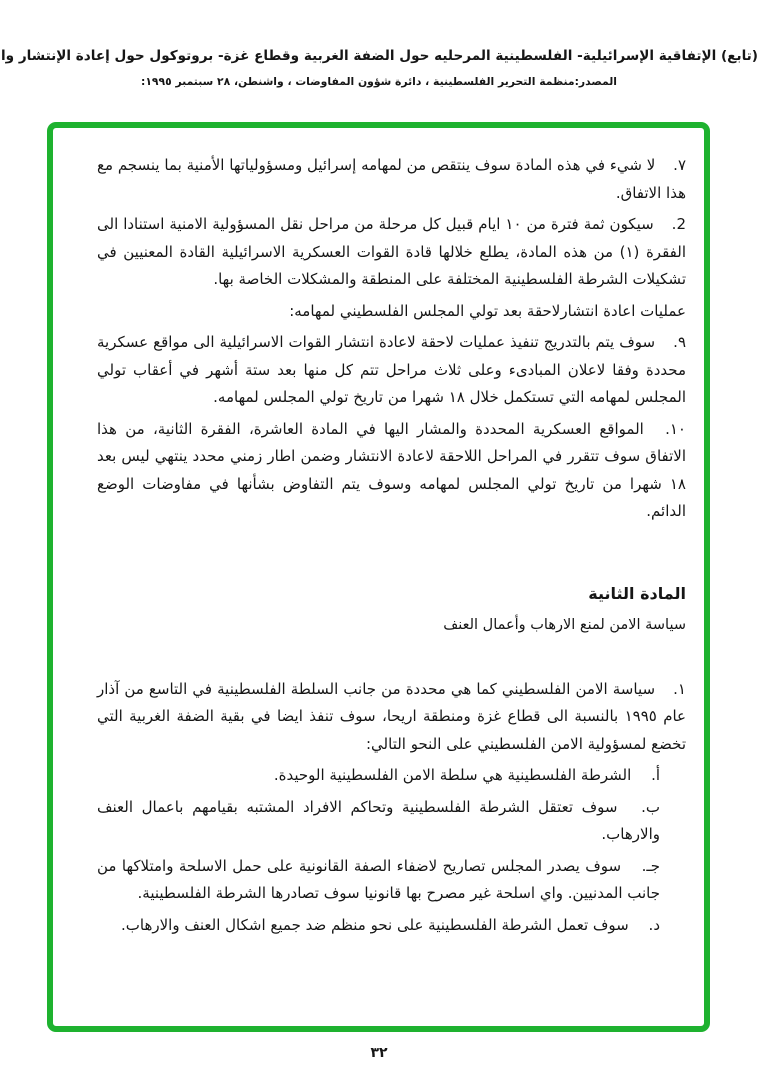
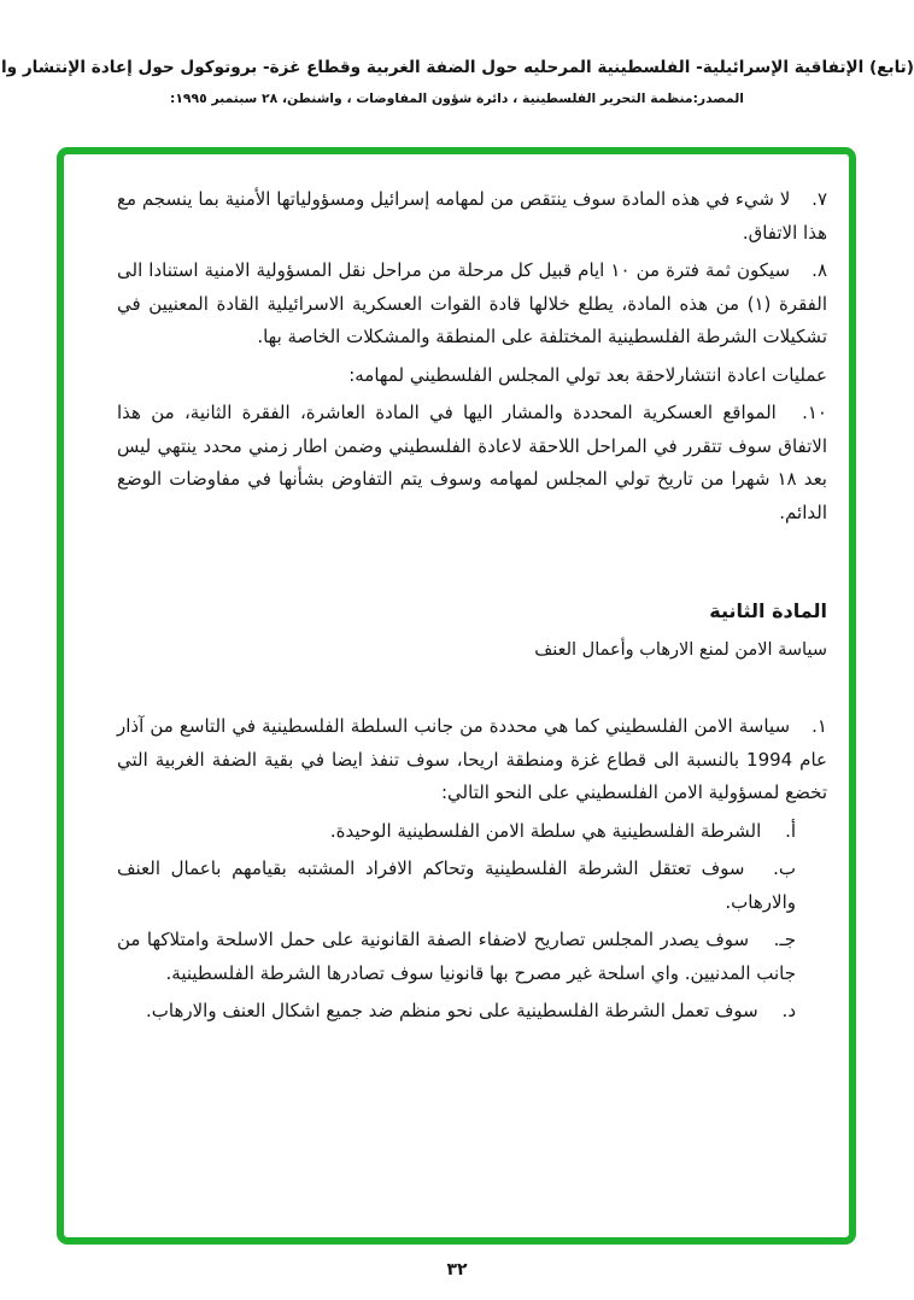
  (تابع) الإتفاقية الإسرائيلية- الفلسطينية المرحليه حول الضفة الغربية وقطاع غزة- بروتوكول حول إعادة الإنتشار وا
  المصدر:منظمة التحرير الفلسطينية ، دائرة شؤون المفاوضات ، واشنطن، ٢٨ سبتمبر ١٩٩٥:
  ٧. لا شيء في هذه المادة سوف ينتقص من لمهامه إسرائيل ومسؤولياتها الأمنية بما ينسجم مع هذا الاتفاق.
- 2. سيكون ثمة فترة من ١٠ ايام قبيل كل مرحلة من مراحل نقل المسؤولية الامنية استنادا الى الفقرة (١) من هذه المادة، يطلع خلالها قادة القوات العسكرية الاسرائيلية القادة المعنيين في تشكيلات الشرطة الفلسطينية المختلفة على المنطقة والمشكلات الخاصة بها.
+ ٨. سيكون ثمة فترة من ١٠ ايام قبيل كل مرحلة من مراحل نقل المسؤولية الامنية استنادا الى الفقرة (١) من هذه المادة، يطلع خلالها قادة القوات العسكرية الاسرائيلية القادة المعنيين في تشكيلات الشرطة الفلسطينية المختلفة على المنطقة والمشكلات الخاصة بها.
  عمليات اعادة انتشارلاحقة بعد تولي المجلس الفلسطيني لمهامه:
- ٩. سوف يتم بالتدريج تنفيذ عمليات لاحقة لاعادة انتشار القوات الاسرائيلية الى مواقع عسكرية محددة وفقا لاعلان المبادىء وعلى ثلاث مراحل تتم كل منها بعد ستة أشهر في أعقاب تولي المجلس لمهامه التي تستكمل خلال ١٨ شهرا من تاريخ تولي المجلس لمهامه.
- ١٠. المواقع العسكرية المحددة والمشار اليها في المادة العاشرة، الفقرة الثانية، من هذا الاتفاق سوف تتقرر في المراحل اللاحقة لاعادة الانتشار وضمن اطار زمني محدد ينتهي ليس بعد ١٨ شهرا من تاريخ تولي المجلس لمهامه وسوف يتم التفاوض بشأنها في مفاوضات الوضع الدائم.
+ ١٠. المواقع العسكرية المحددة والمشار اليها في المادة العاشرة، الفقرة الثانية، من هذا الاتفاق سوف تتقرر في المراحل اللاحقة لاعادة الفلسطيني وضمن اطار زمني محدد ينتهي ليس بعد ١٨ شهرا من تاريخ تولي المجلس لمهامه وسوف يتم التفاوض بشأنها في مفاوضات الوضع الدائم.
  المادة الثانية
  سياسة الامن لمنع الارهاب وأعمال العنف
- ١. سياسة الامن الفلسطيني كما هي محددة من جانب السلطة الفلسطينية في التاسع من آذار عام ١٩٩٥ بالنسبة الى قطاع غزة ومنطقة اريحا، سوف تنفذ ايضا في بقية الضفة الغربية التي تخضع لمسؤولية الامن الفلسطيني على النحو التالي:
+ ١. سياسة الامن الفلسطيني كما هي محددة من جانب السلطة الفلسطينية في التاسع من آذار عام 1994 بالنسبة الى قطاع غزة ومنطقة اريحا، سوف تنفذ ايضا في بقية الضفة الغربية التي تخضع لمسؤولية الامن الفلسطيني على النحو التالي:
  أ. الشرطة الفلسطينية هي سلطة الامن الفلسطينية الوحيدة.
  ب. سوف تعتقل الشرطة الفلسطينية وتحاكم الافراد المشتبه بقيامهم باعمال العنف والارهاب.
  جـ. سوف يصدر المجلس تصاريح لاضفاء الصفة القانونية على حمل الاسلحة وامتلاكها من جانب المدنيين. واي اسلحة غير مصرح بها قانونيا سوف تصادرها الشرطة الفلسطينية.
  د. سوف تعمل الشرطة الفلسطينية على نحو منظم ضد جميع اشكال العنف والارهاب.
  ٣٢
